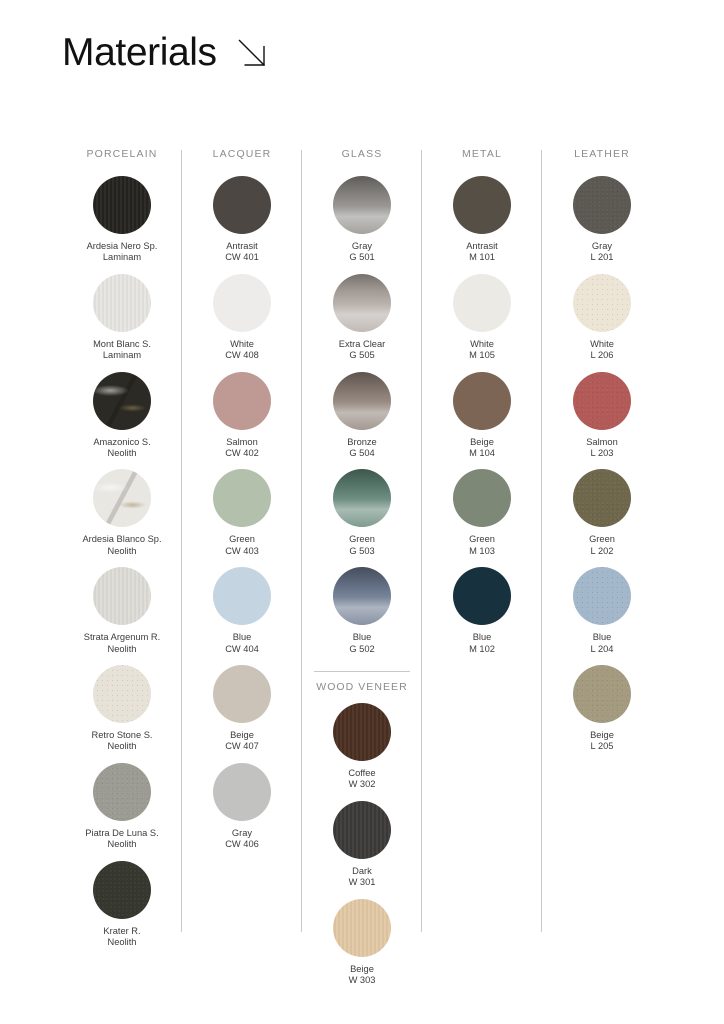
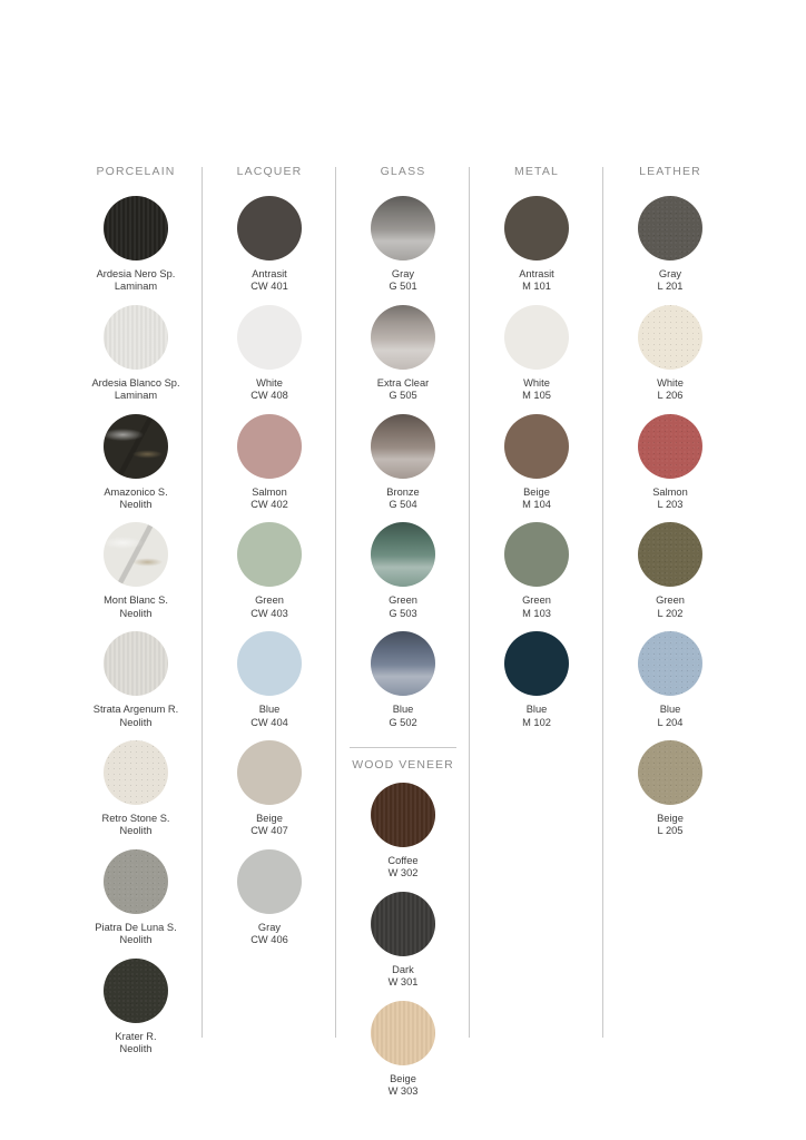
- Materials
  PORCELAIN
  Ardesia Nero Sp.
  Laminam
- Mont Blanc S.
+ Ardesia Blanco Sp.
  Laminam
  Amazonico S.
  Neolith
- Ardesia Blanco Sp.
+ Mont Blanc S.
  Neolith
  Strata Argenum R.
  Neolith
  Retro Stone S.
  Neolith
  Piatra De Luna S.
  Neolith
  Krater R.
  Neolith
  LACQUER
  Antrasit
  CW 401
  White
  CW 408
  Salmon
  CW 402
  Green
  CW 403
  Blue
  CW 404
  Beige
  CW 407
  Gray
  CW 406
  GLASS
  Gray
  G 501
  Extra Clear
  G 505
  Bronze
  G 504
  Green
  G 503
  Blue
  G 502
  WOOD VENEER
  Coffee
  W 302
  Dark
  W 301
  Beige
  W 303
  METAL
  Antrasit
  M 101
  White
  M 105
  Beige
  M 104
  Green
  M 103
  Blue
  M 102
  LEATHER
  Gray
  L 201
  White
  L 206
  Salmon
  L 203
  Green
  L 202
  Blue
  L 204
  Beige
  L 205
